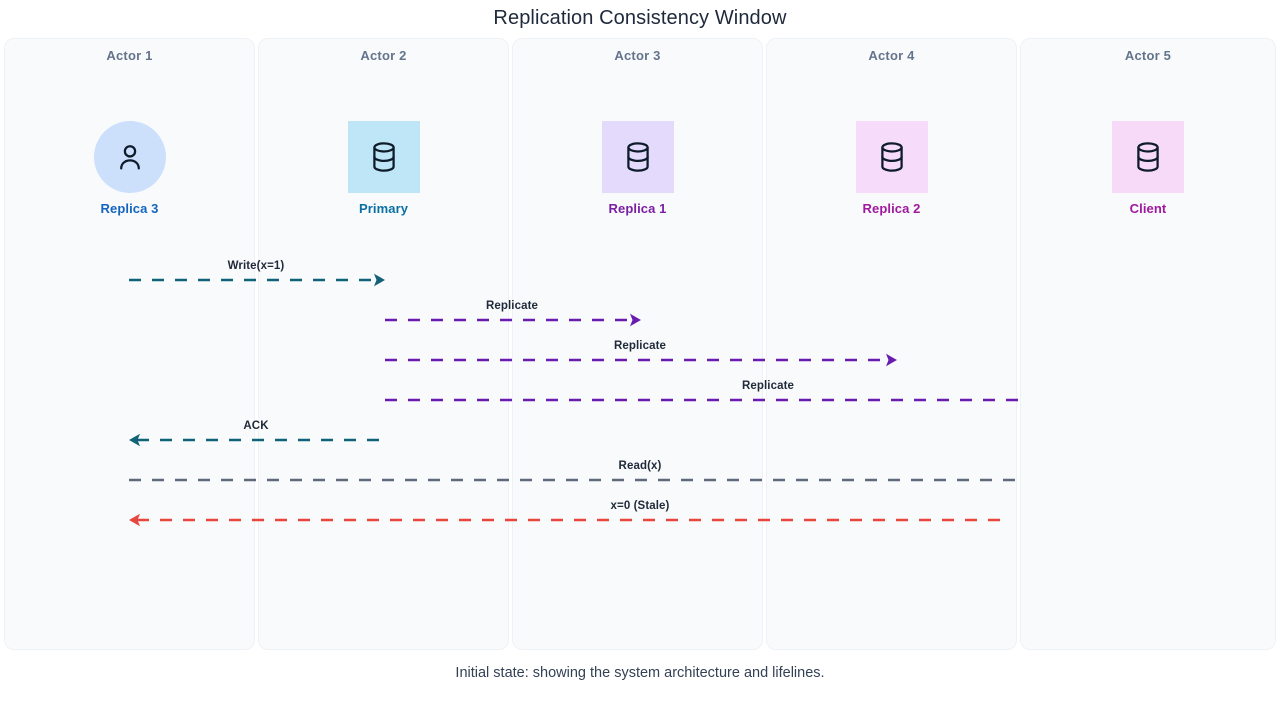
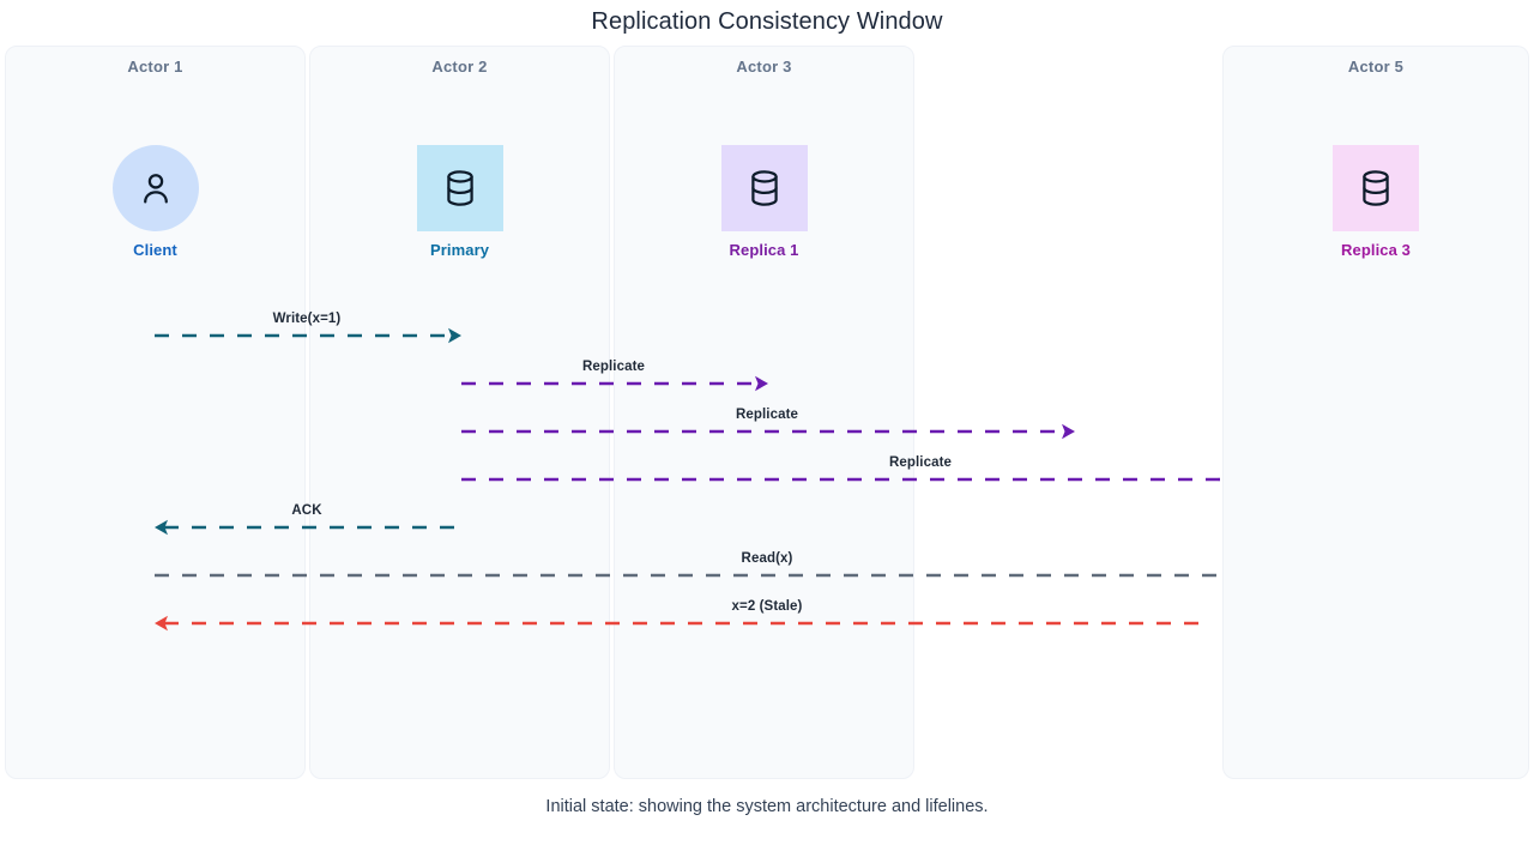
  Replication Consistency Window
  Actor 1
- Replica 3
+ Client
  Actor 2
  Primary
  Actor 3
  Replica 1
- Actor 4
- Replica 2
  Actor 5
- Client
+ Replica 3
  Write(x=1)
  Replicate
  Replicate
  Replicate
  ACK
  Read(x)
- x=0 (Stale)
+ x=2 (Stale)
  Initial state: showing the system architecture and lifelines.
